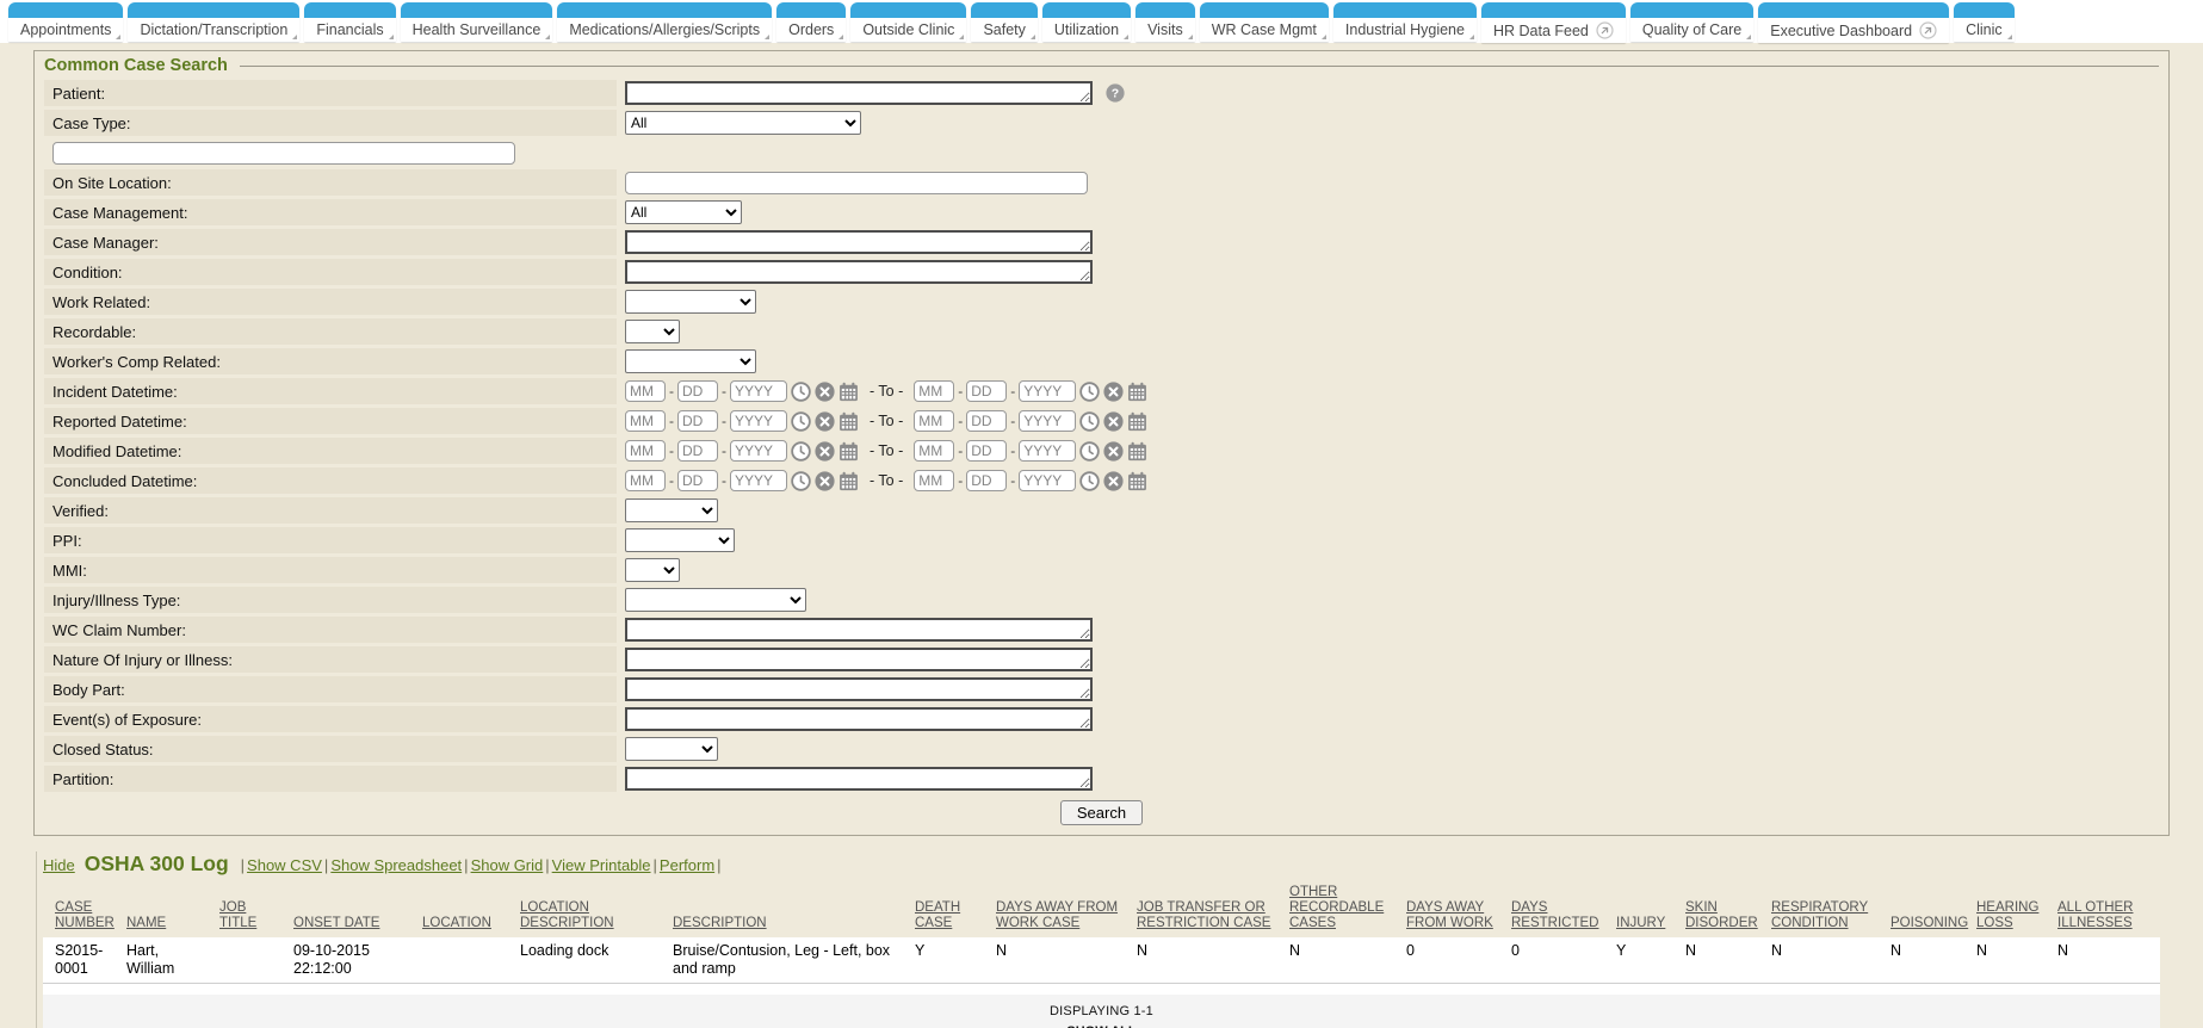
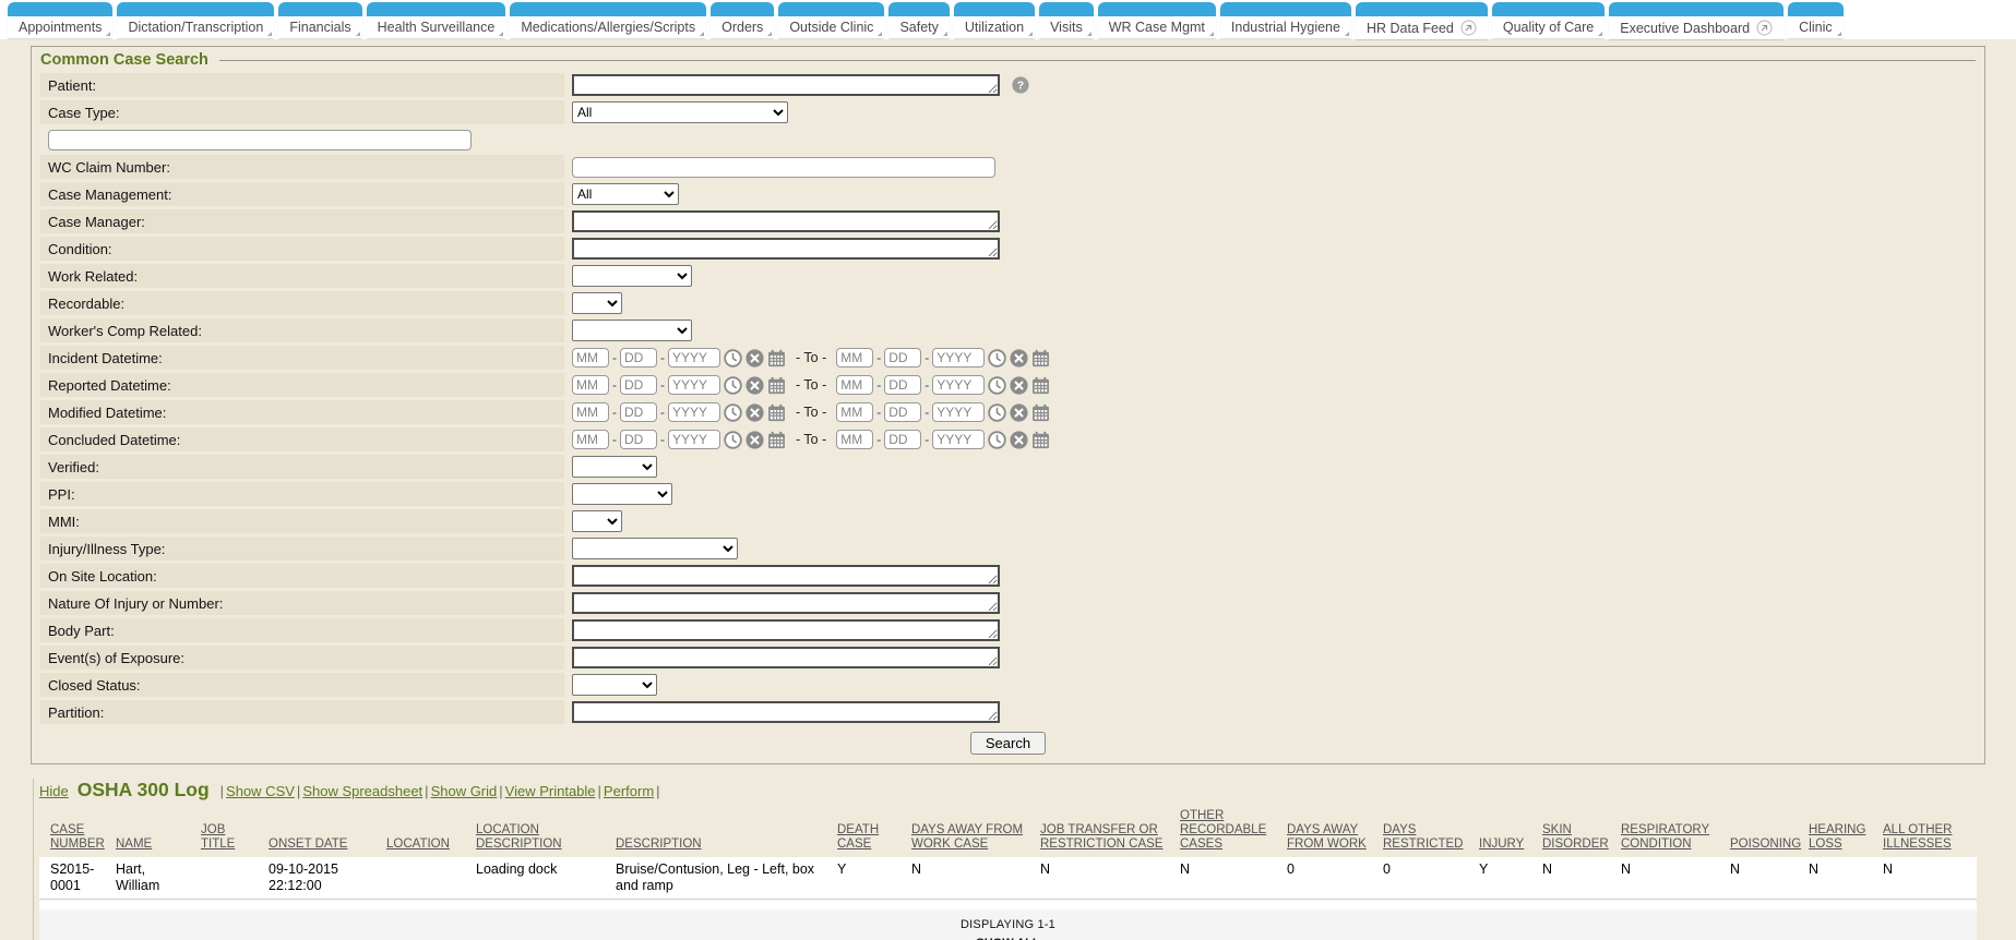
  Appointments
  Dictation/Transcription
  Financials
  Health Surveillance
  Medications/Allergies/Scripts
  Orders
  Outside Clinic
  Safety
  Utilization
  Visits
  WR Case Mgmt
  Industrial Hygiene
  HR Data Feed
  Quality of Care
  Executive Dashboard
  Clinic
  Common Case Search
  Patient:
  ?
  Case Type:
  All
- On Site Location:
+ WC Claim Number:
  Case Management:
  All
  Case Manager:
  Condition:
  Work Related:
  Recordable:
  Worker's Comp Related:
  Incident Datetime:
  MM
  -
  DD
  -
  YYYY
  - To -
  MM
  -
  DD
  -
  YYYY
  Reported Datetime:
  MM
  -
  DD
  -
  YYYY
  - To -
  MM
  -
  DD
  -
  YYYY
  Modified Datetime:
  MM
  -
  DD
  -
  YYYY
  - To -
  MM
  -
  DD
  -
  YYYY
  Concluded Datetime:
  MM
  -
  DD
  -
  YYYY
  - To -
  MM
  -
  DD
  -
  YYYY
  Verified:
  PPI:
  MMI:
  Injury/Illness Type:
- WC Claim Number:
+ On Site Location:
- Nature Of Injury or Illness:
+ Nature Of Injury or Number:
  Body Part:
  Event(s) of Exposure:
  Closed Status:
  Partition:
  Search
  Hide
  OSHA 300 Log
  | Show CSV | Show Spreadsheet | Show Grid | View Printable | Perform |
  CASE NUMBER	NAME	JOB TITLE	ONSET DATE	LOCATION	LOCATION DESCRIPTION	DESCRIPTION	DEATH CASE	DAYS AWAY FROM WORK CASE	JOB TRANSFER OR RESTRICTION CASE	OTHER RECORDABLE CASES	DAYS AWAY FROM WORK	DAYS RESTRICTED	INJURY	SKIN DISORDER	RESPIRATORY CONDITION	POISONING	HEARING LOSS	ALL OTHER ILLNESSES
  S2015-0001	Hart, William		09-10-2015 22:12:00		Loading dock	Bruise/Contusion, Leg - Left, box and ramp	Y	N	N	N	0	0	Y	N	N	N	N	N
  DISPLAYING 1-1
